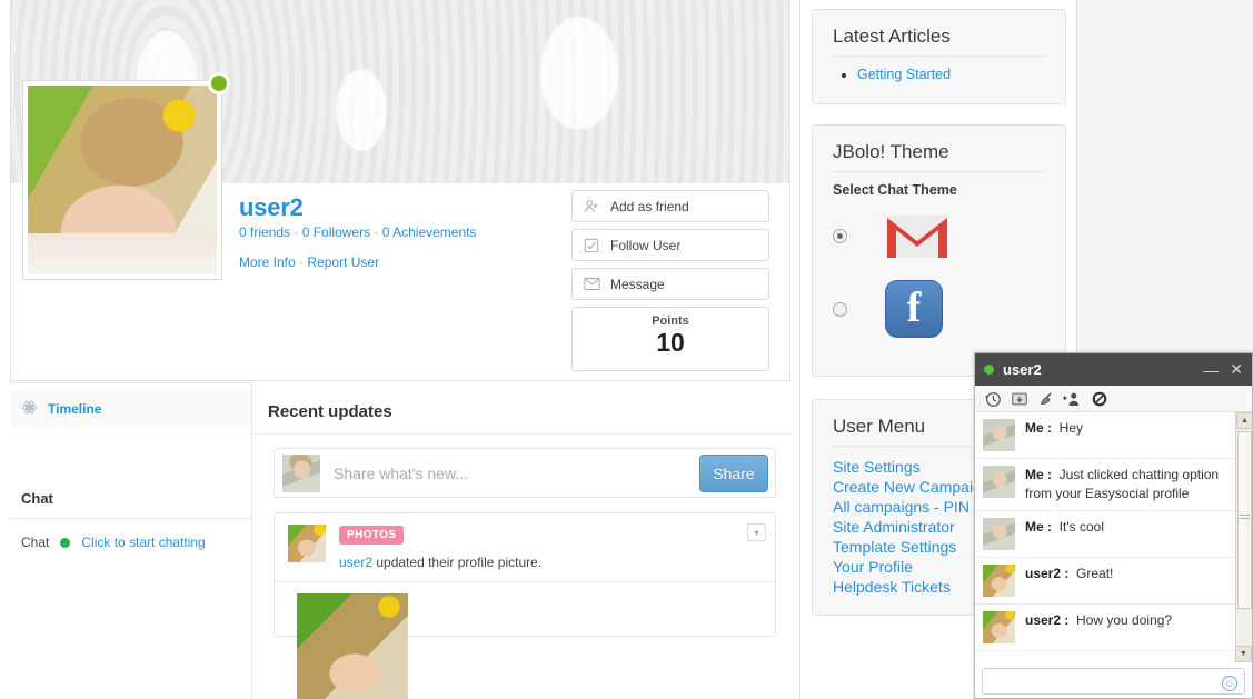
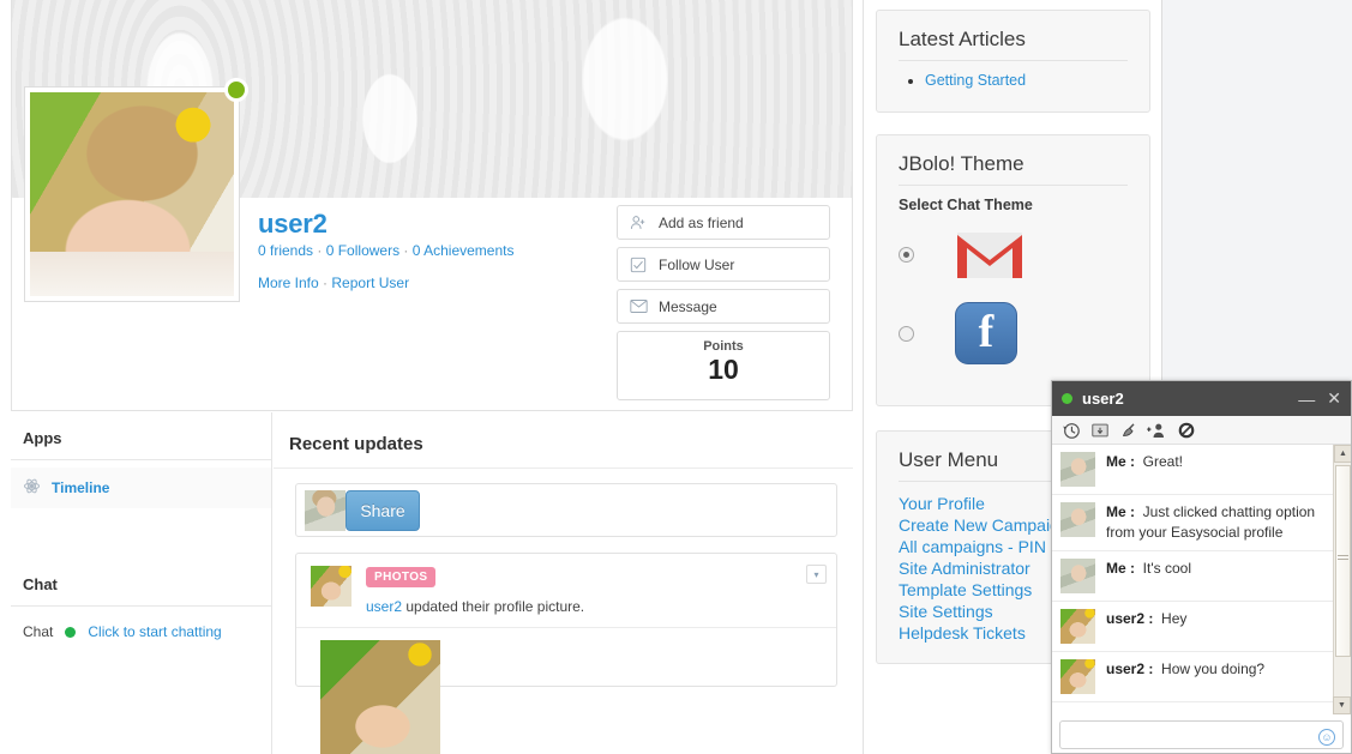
  user2
  0 friends · 0 Followers · 0 Achievements
  More Info · Report User
  Add as friend
  Follow User
  Message
  Points
  10
+ Apps
  Timeline
  Chat
  Chat
  Click to start chatting
  Recent updates
- Share what's new...
  Share
  PHOTOS
  user2 updated their profile picture.
  ▾
  Latest Articles
  Getting Started
  JBolo! Theme
  Select Chat Theme
  User Menu
- Site Settings
+ Your Profile
  Create New Campai
  All campaigns - PIN
  Site Administrator
  Template Settings
- Your Profile
+ Site Settings
  Helpdesk Tickets
  user2
  —
  ✕
- Me : Hey
+ Me : Great!
  Me : Just clicked chatting option from your Easysocial profile
  Me : It's cool
- user2 : Great!
+ user2 : Hey
  user2 : How you doing?
  ☺
